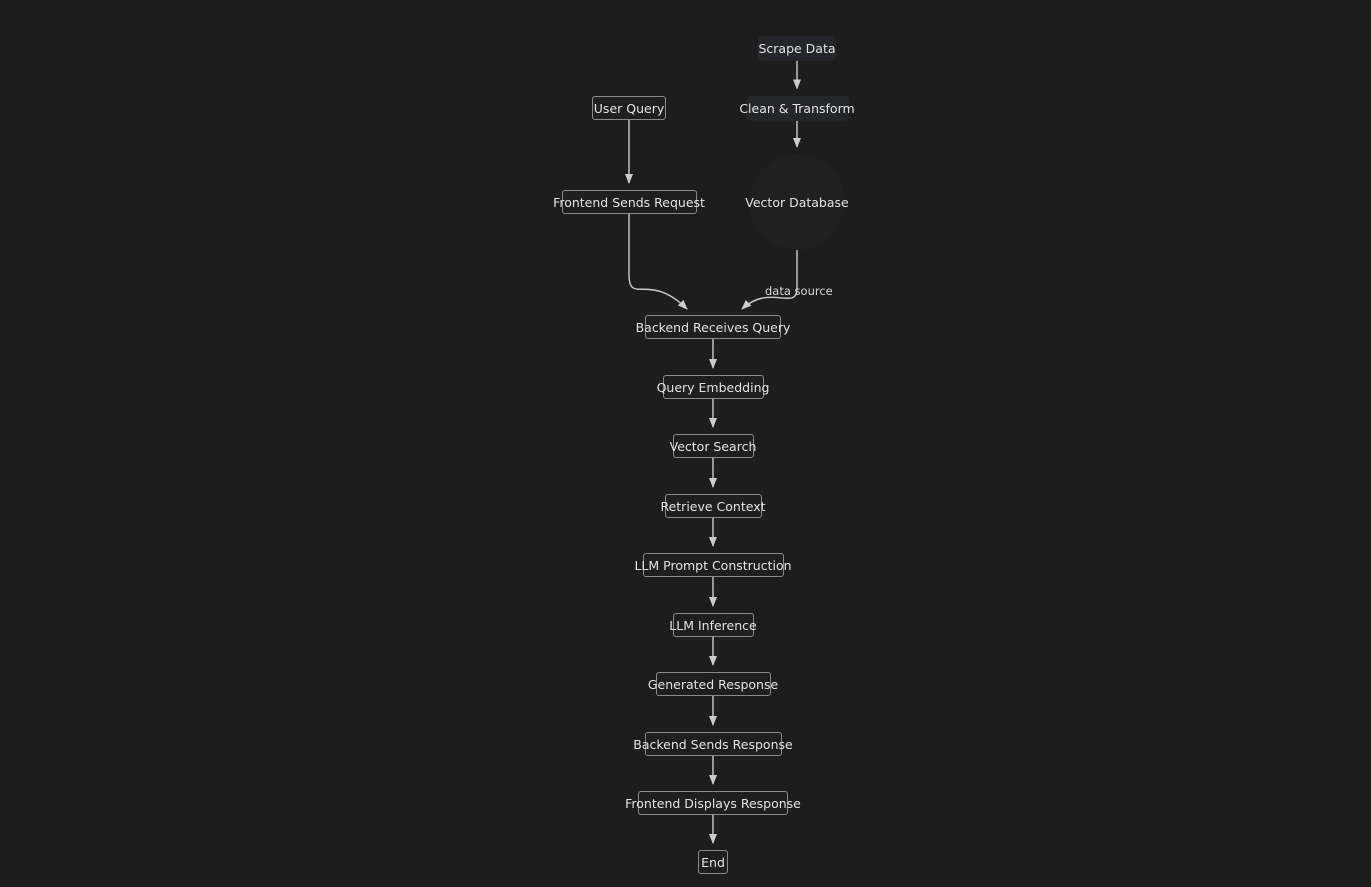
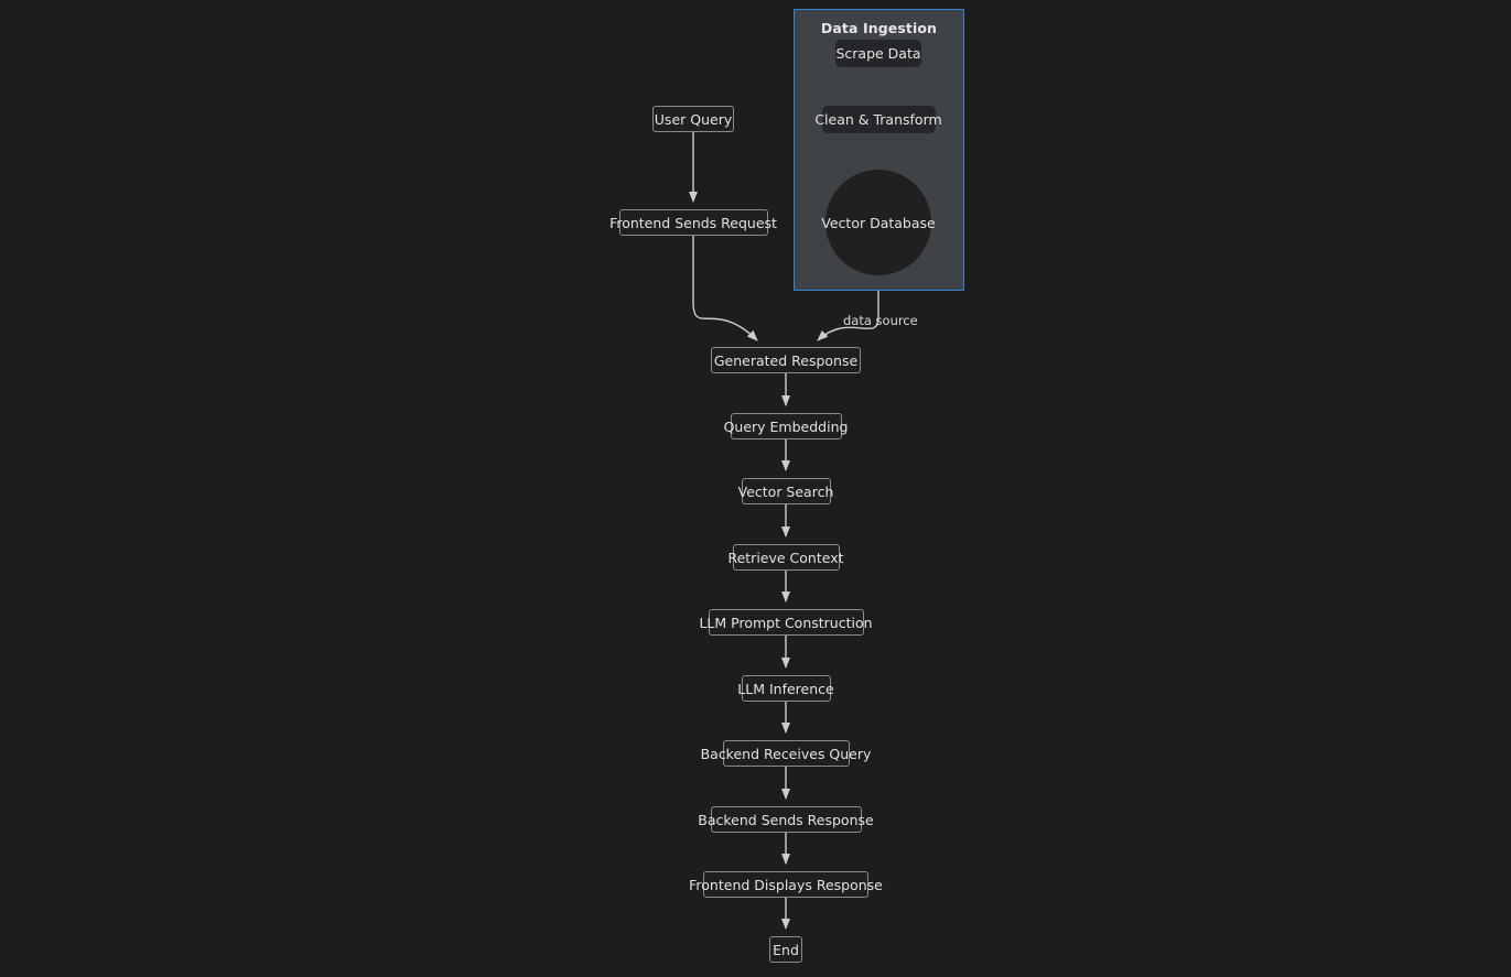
+ Data Ingestion
  Scrape Data
  Clean & Transform
  Vector Database
  User Query
  Frontend Sends Request
- Backend Receives Query
+ Generated Response
  Query Embedding
  Vector Search
  Retrieve Context
  LLM Prompt Construction
  LLM Inference
- Generated Response
+ Backend Receives Query
  Backend Sends Response
  Frontend Displays Response
  End
  data source
